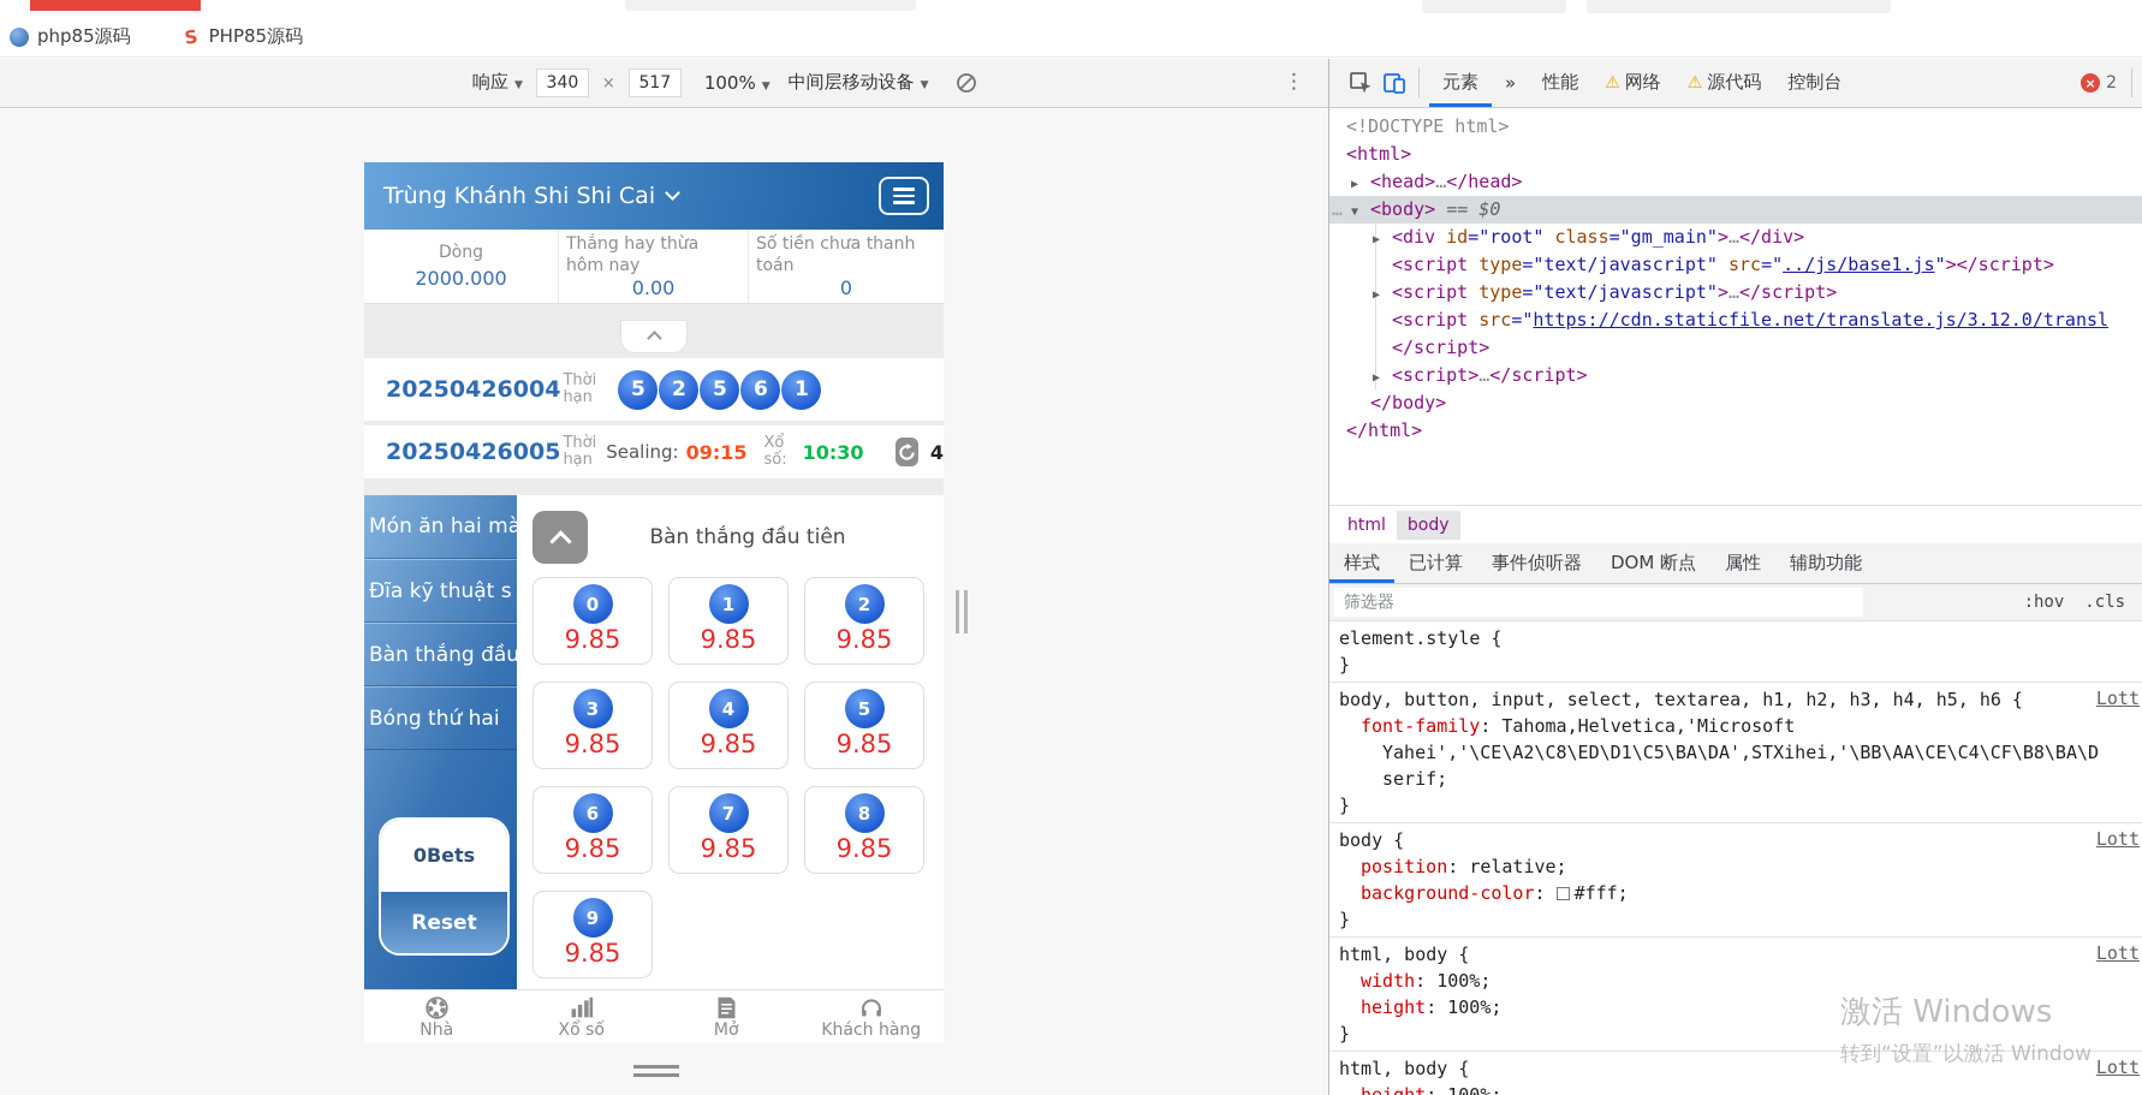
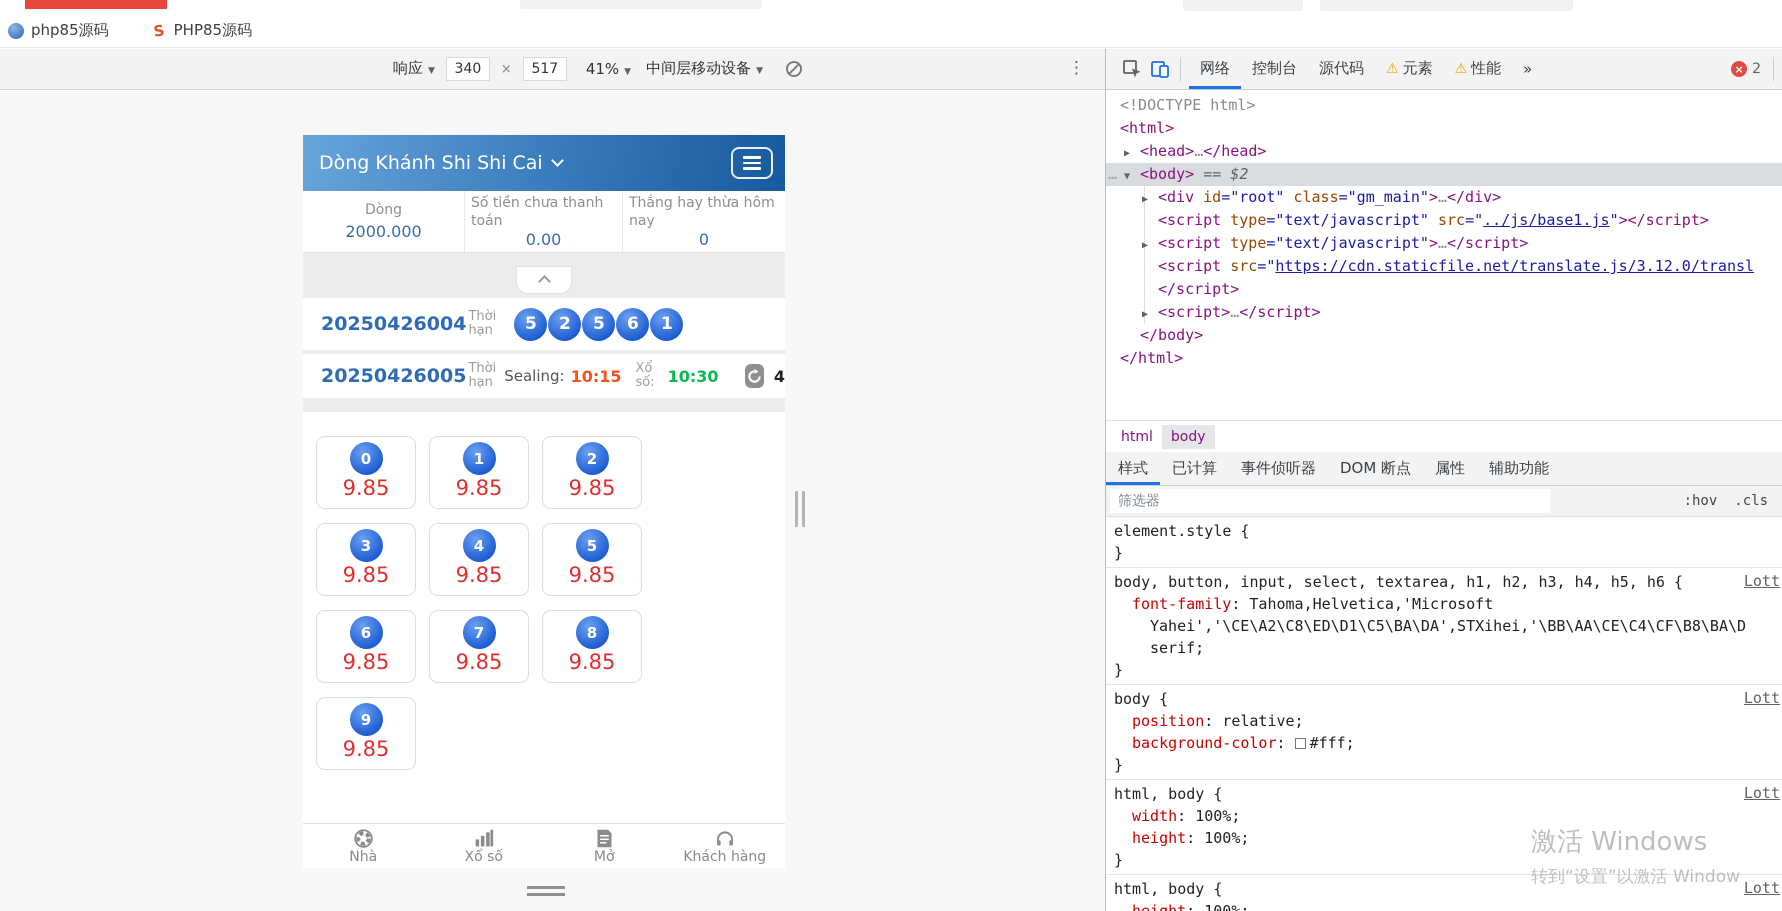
  php85源码
  PHP85源码
  响应 ▼
  340
  ×
  517
- 100% ▼
+ 41% ▼
  中间层移动设备 ▼
  ⋮
- Trùng Khánh Shi Shi Cai
+ Dòng Khánh Shi Shi Cai
  Dòng
  2000.000
- Thắng hay thừa hôm nay
+ Số tiền chưa thanh toán
  0.00
- Số tiền chưa thanh toán
+ Thắng hay thừa hôm nay
  0
  20250426004
  Thời hạn
  5
  2
  5
  6
  1
  20250426005
  Thời hạn
  Sealing:
- 09:15
+ 10:15
  Xổ số:
  10:30
  4
- Món ăn hai mà
- Đĩa kỹ thuật s
- Bàn thắng đầu
- Bóng thứ hai
- 0Bets
- Reset
- Bàn thắng đầu tiên
  0
  9.85
  1
  9.85
  2
  9.85
  3
  9.85
  4
  9.85
  5
  9.85
  6
  9.85
  7
  9.85
  8
  9.85
  9
  9.85
  Nhà
  Xổ số
  Mở
  Khách hàng
- 元素
+ 网络
- »
+ 控制台
- 性能
+ 源代码
  ⚠
- 网络
+ 元素
  ⚠
- 源代码
+ 性能
- 控制台
+ »
  ×
  2
  <!DOCTYPE html>
  <html>
  ▶ <head>…</head>
  …
- ▼ <body> == $0
+ ▼ <body> == $2
  ▶ <div id="root" class="gm_main">…</div>
  <script type="text/javascript" src="../js/base1.js"></script>
  ▶ <script type="text/javascript">…</script>
  <script src="https://cdn.staticfile.net/translate.js/3.12.0/transl
  </script>
  ▶ <script>…</script>
  </body>
  </html>
  html
  body
  样式
  已计算
  事件侦听器
  DOM 断点
  属性
  辅助功能
  筛选器
  :hov
  .cls
  element.style {
  }
  body, button, input, select, textarea, h1, h2, h3, h4, h5, h6 {
  Lott
  font-family: Tahoma,Helvetica,'Microsoft
  Yahei','\CE\A2\C8\ED\D1\C5\BA\DA',STXihei,'\BB\AA\CE\C4\CF\B8\BA\D
  serif;
  }
  body {
  Lott
  position: relative;
  background-color: #fff;
  }
  html, body {
  Lott
  width: 100%;
  height: 100%;
  }
  html, body {
  Lott
  激活 Windows
  转到“设置”以激活 Window
